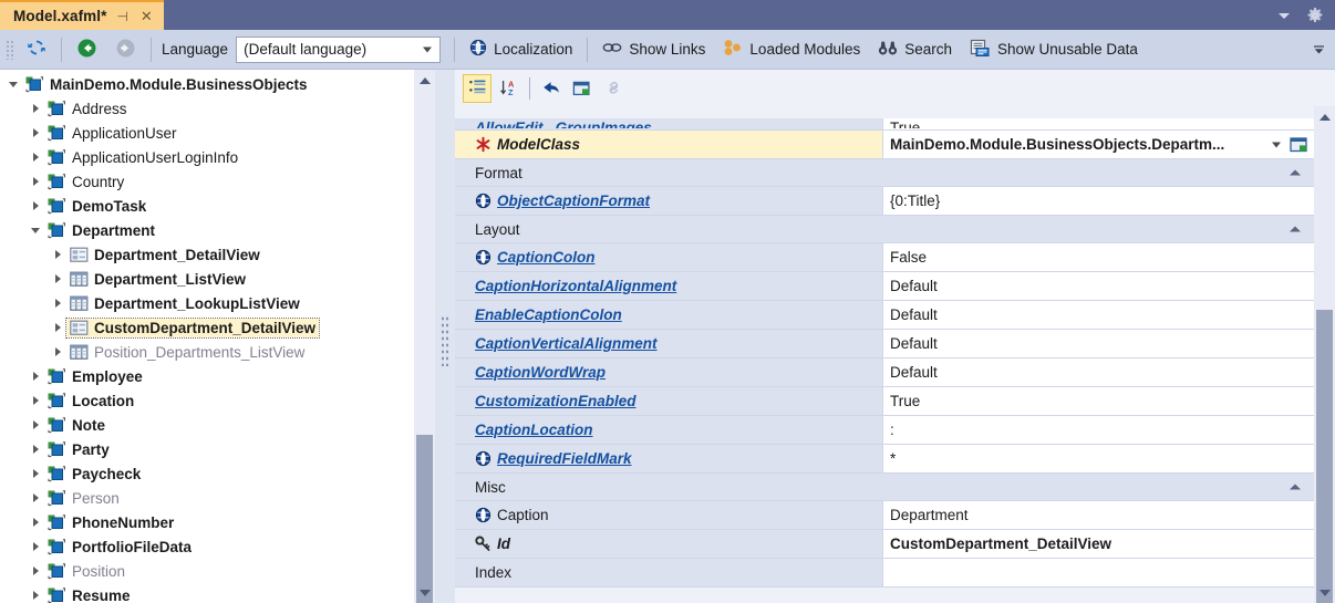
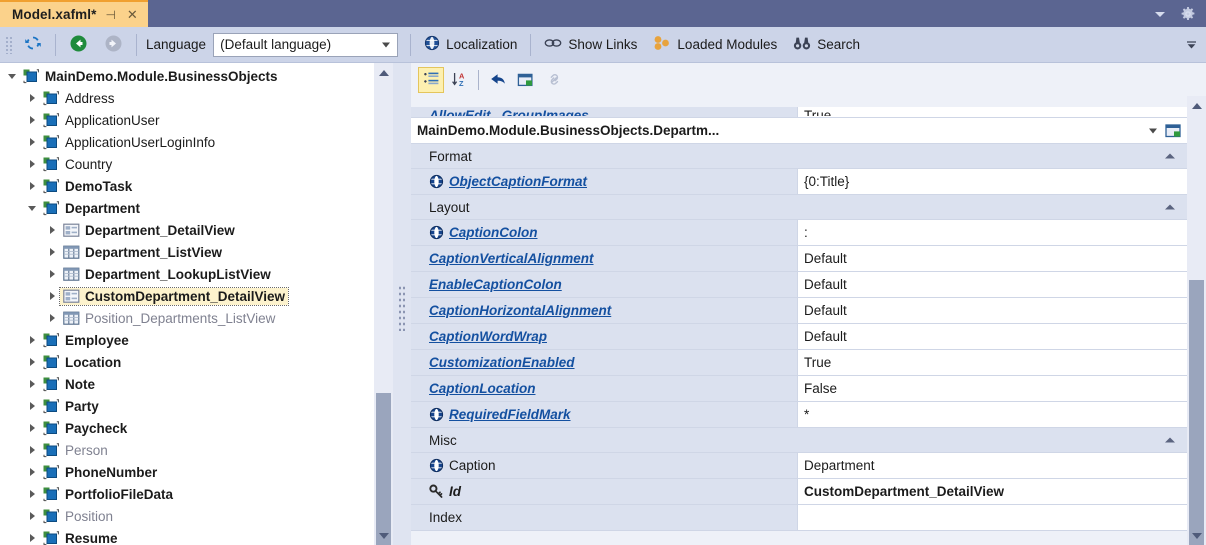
  Model.xafml*
  ⊣
  ✕
  Language
  (Default language)
  Localization
  Show Links
  Loaded Modules
  Search
- Show Unusable Data
  MainDemo.Module.BusinessObjects
  Address
  ApplicationUser
  ApplicationUserLoginInfo
  Country
  DemoTask
  Department
  Department_DetailView
  Department_ListView
  Department_LookupListView
  CustomDepartment_DetailView
  Position_Departments_ListView
  Employee
  Location
  Note
  Party
  Paycheck
  Person
  PhoneNumber
  PortfolioFileData
  Position
  Resume
  A
  Z
  AllowEdit...GroupImages
  True
- ModelClass
  MainDemo.Module.BusinessObjects.Departm...
  Format
  ObjectCaptionFormat
  {0:Title}
  Layout
  CaptionColon
- False
+ :
- CaptionHorizontalAlignment
+ CaptionVerticalAlignment
  Default
  EnableCaptionColon
  Default
- CaptionVerticalAlignment
+ CaptionHorizontalAlignment
  Default
  CaptionWordWrap
  Default
  CustomizationEnabled
  True
  CaptionLocation
- :
+ False
  RequiredFieldMark
  *
  Misc
  Caption
  Department
  Id
  CustomDepartment_DetailView
  Index
